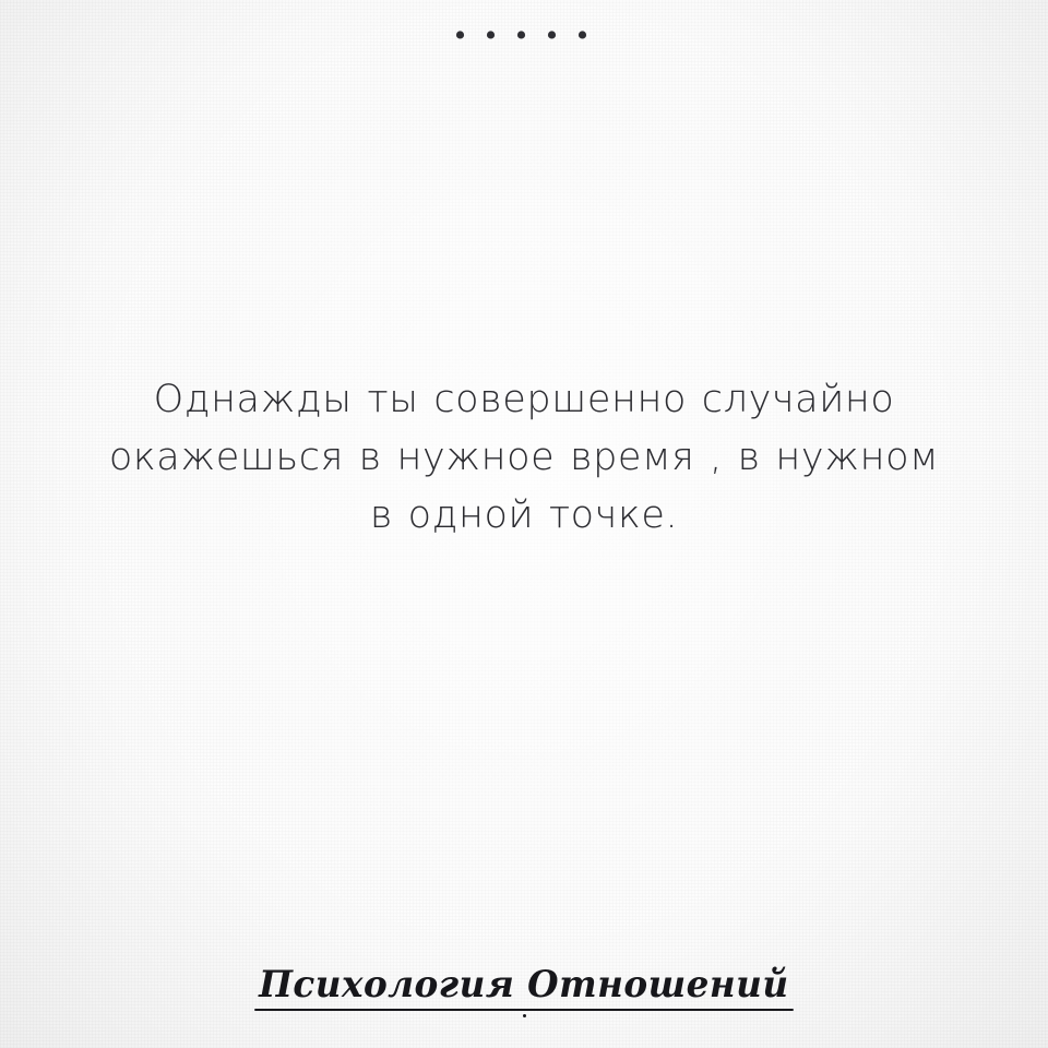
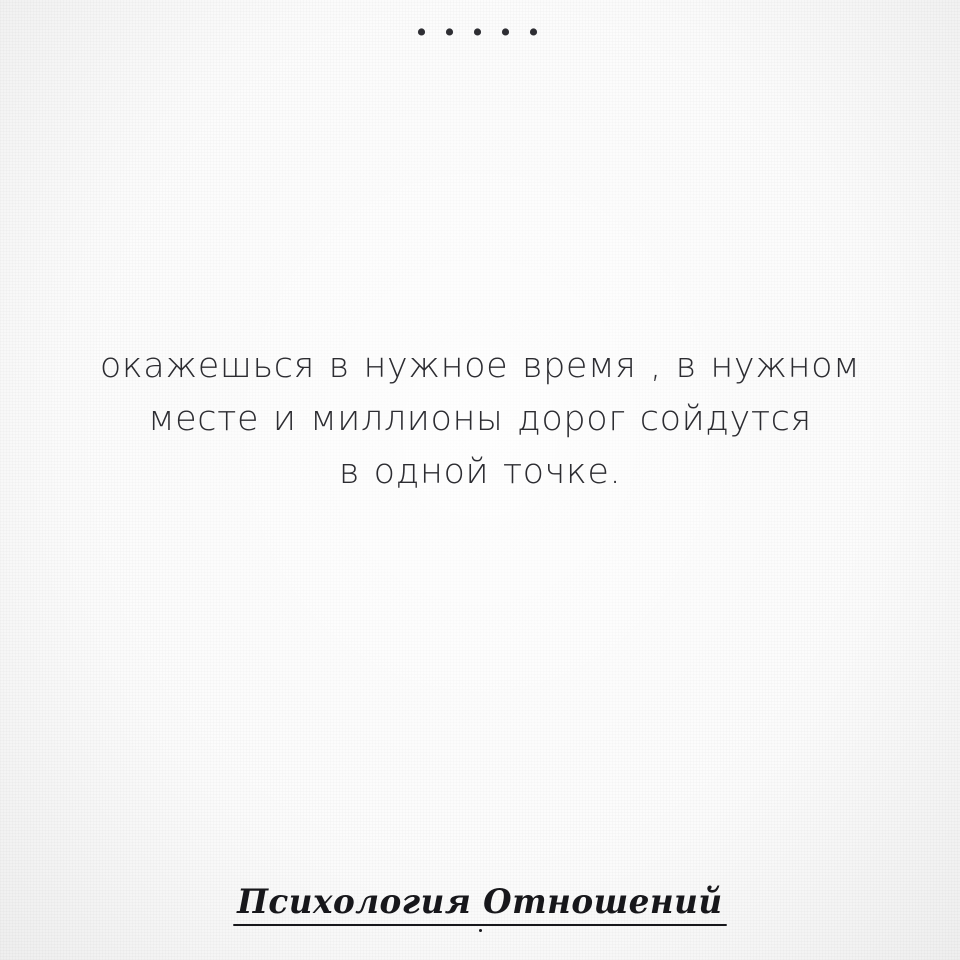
  • • • • •
- Однажды ты совершенно случайно
  окажешься в нужное время , в нужном
+ месте и миллионы дорог сойдутся
  в одной точке.
  Психология Отношений
